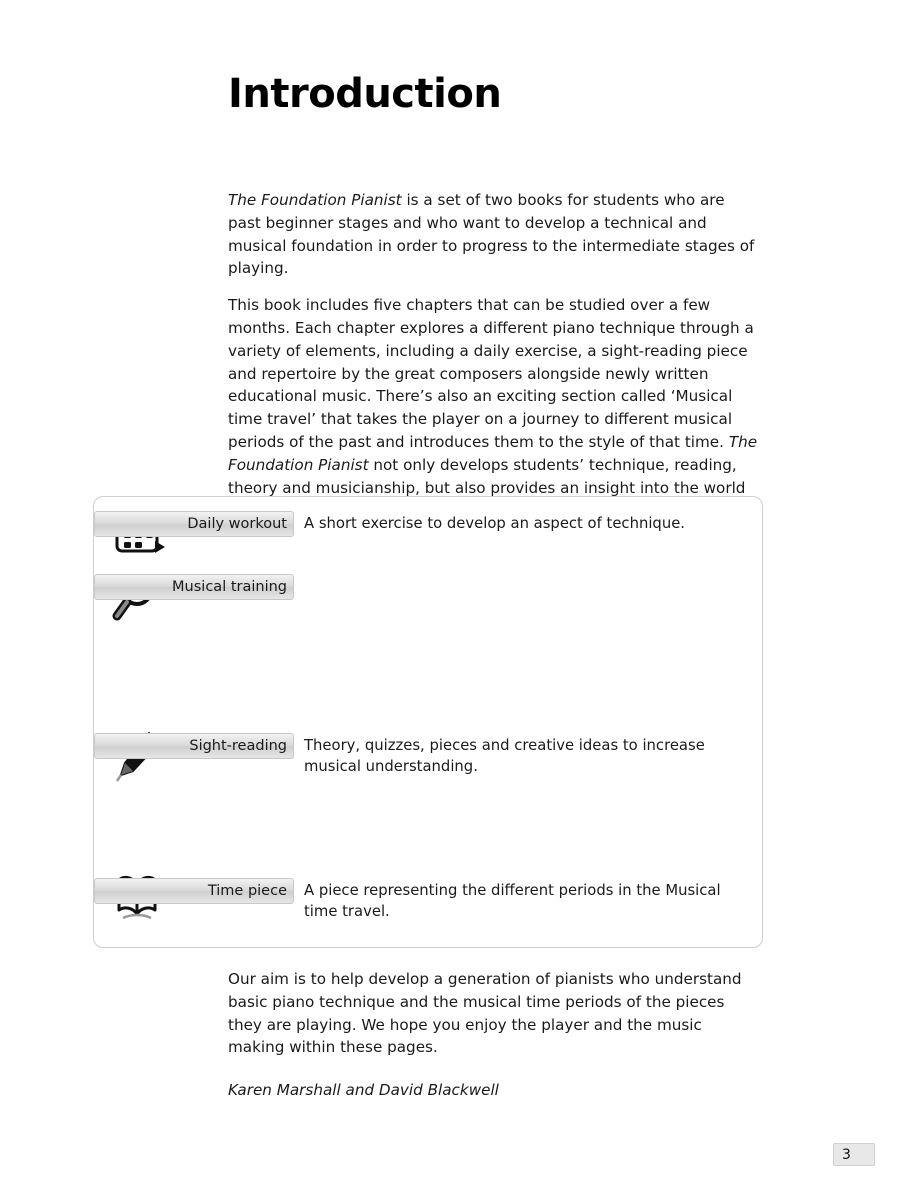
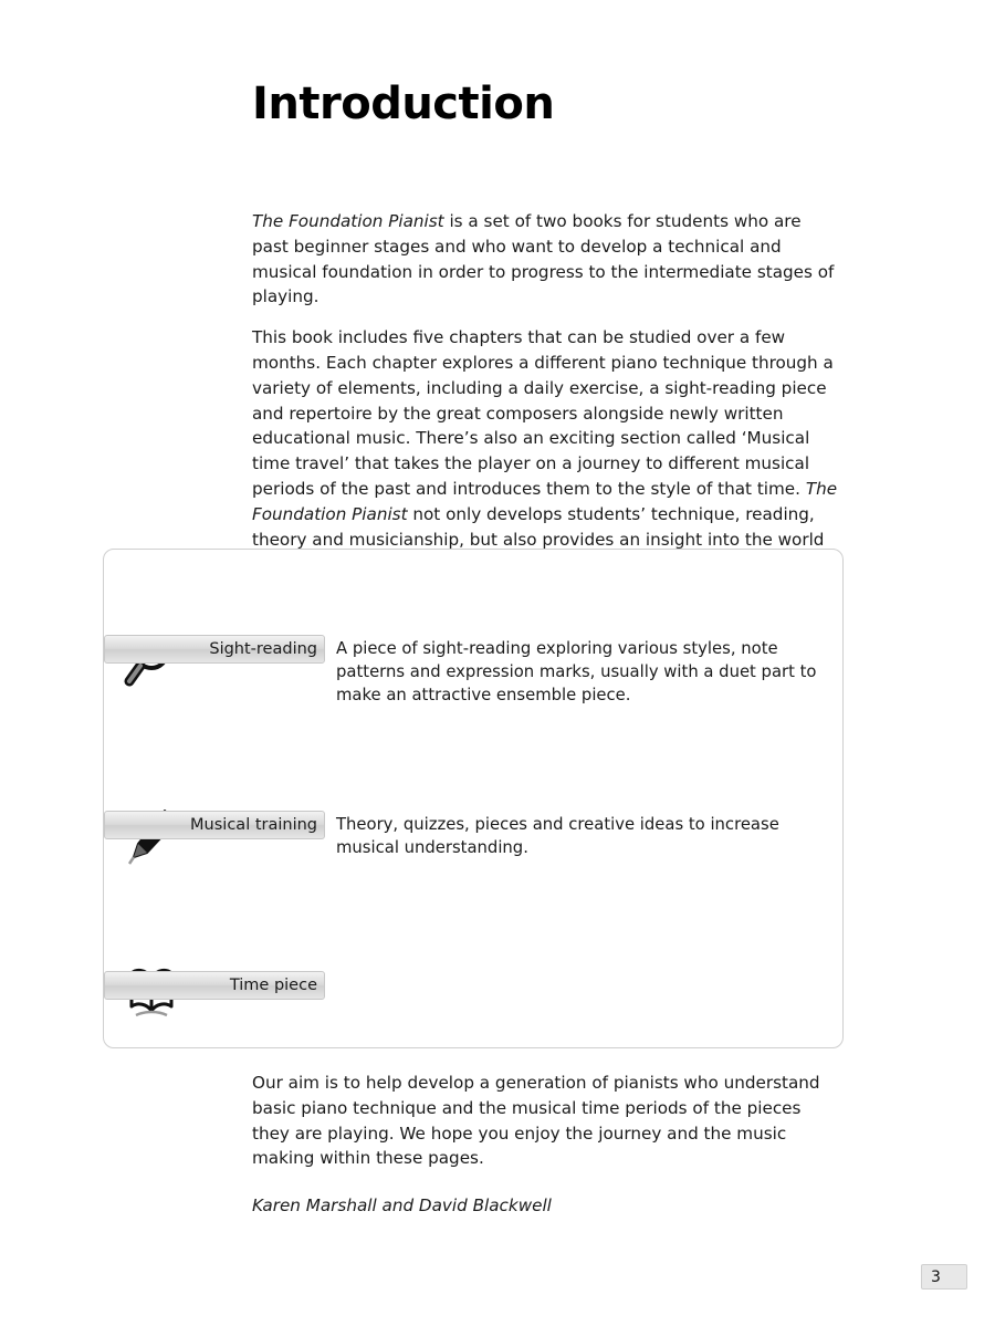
  Introduction
  The Foundation Pianist is a set of two books for students who are past beginner stages and who want to develop a technical and musical foundation in order to progress to the intermediate stages of playing.
  This book includes five chapters that can be studied over a few months. Each chapter explores a different piano technique through a variety of elements, including a daily exercise, a sight-reading piece and repertoire by the great composers alongside newly written educational music. There’s also an exciting section called ‘Musical time travel’ that takes the player on a journey to different musical periods of the past and introduces them to the style of that time. The Foundation Pianist not only develops students’ technique, reading, theory and musicianship, but also provides an insight into the world
- Daily workout
- A short exercise to develop an aspect of technique.
- Musical training
+ Sight-reading
+ A piece of sight-reading exploring various styles, note patterns and expression marks, usually with a duet part to make an attractive ensemble piece.
- Sight-reading
+ Musical training
  Theory, quizzes, pieces and creative ideas to increase musical understanding.
  Time piece
- A piece representing the different periods in the Musical time travel.
- Our aim is to help develop a generation of pianists who understand basic piano technique and the musical time periods of the pieces they are playing. We hope you enjoy the player and the music making within these pages.
+ Our aim is to help develop a generation of pianists who understand basic piano technique and the musical time periods of the pieces they are playing. We hope you enjoy the journey and the music making within these pages.
  Karen Marshall and David Blackwell
  3
